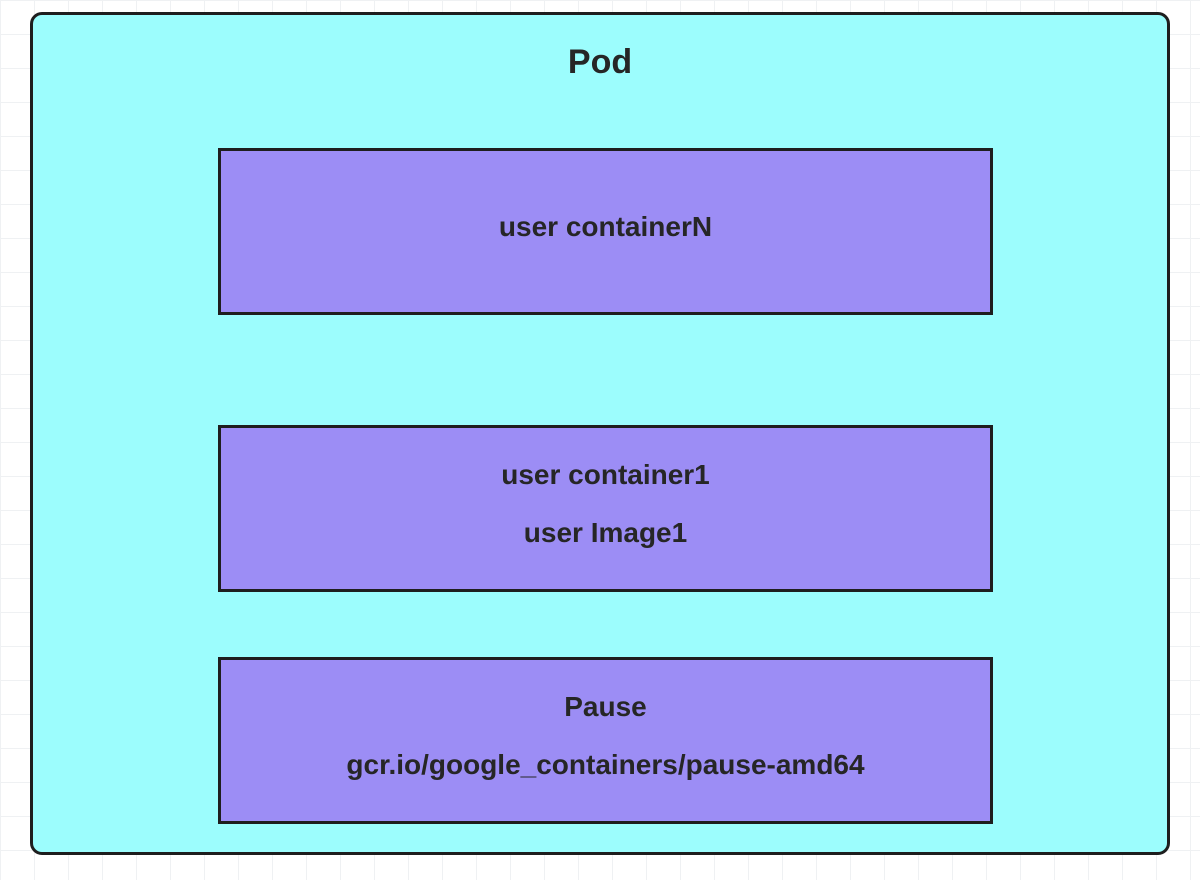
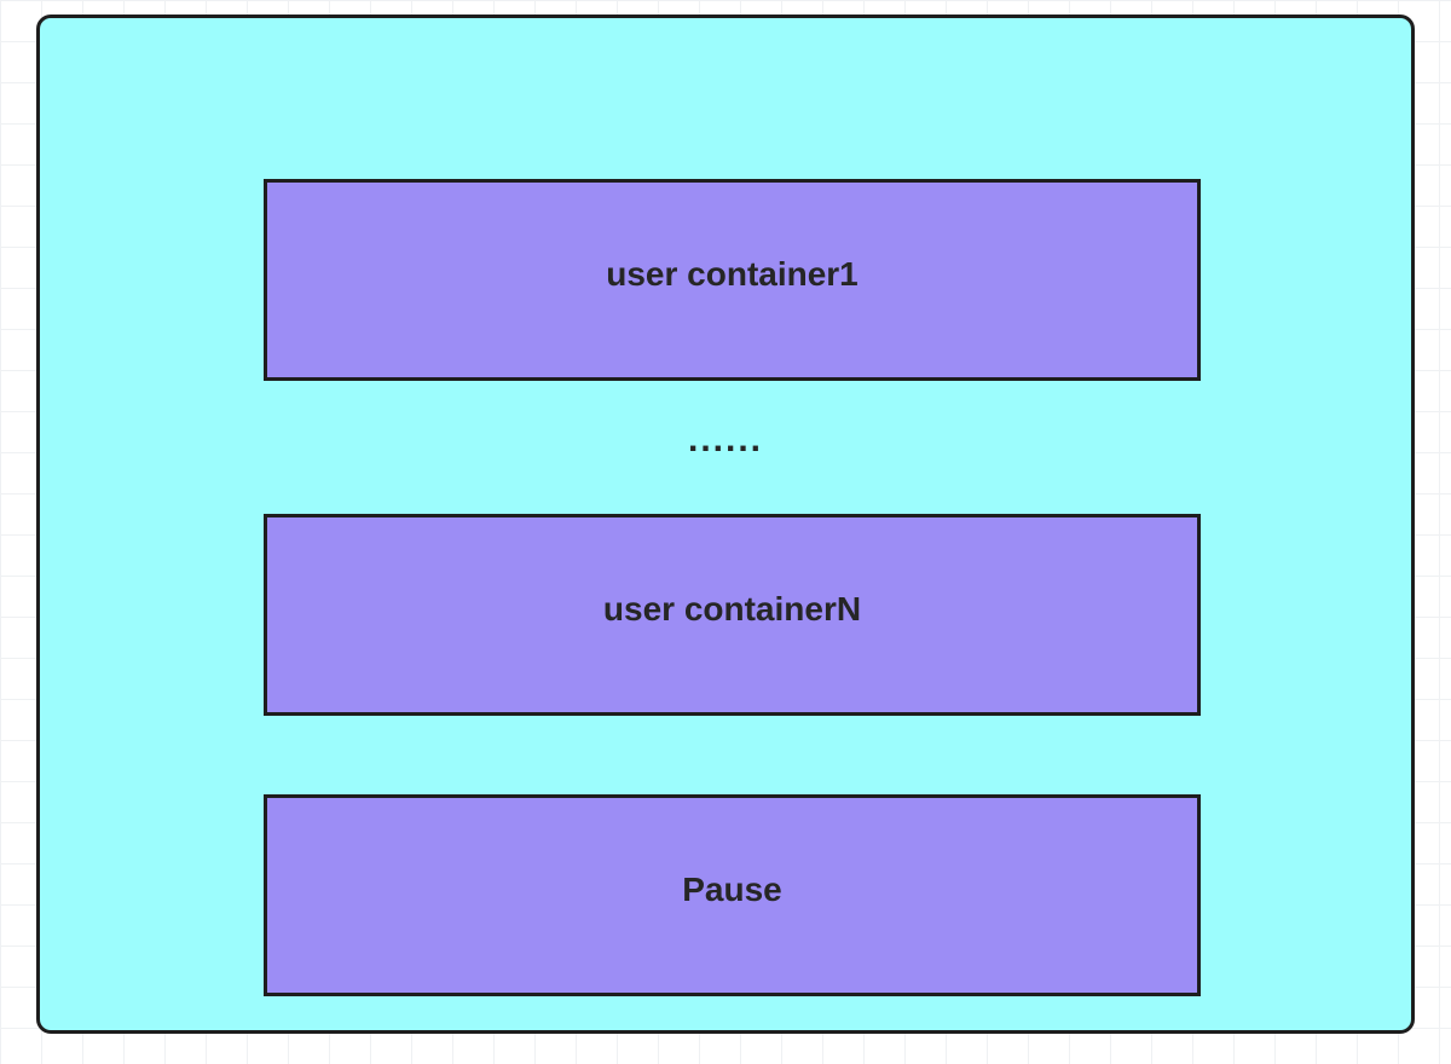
- Pod
- user containerN
+ user container1
+ ......
- user container1
+ user containerN
- user Image1
  Pause
- gcr.io/google_containers/pause-amd64
